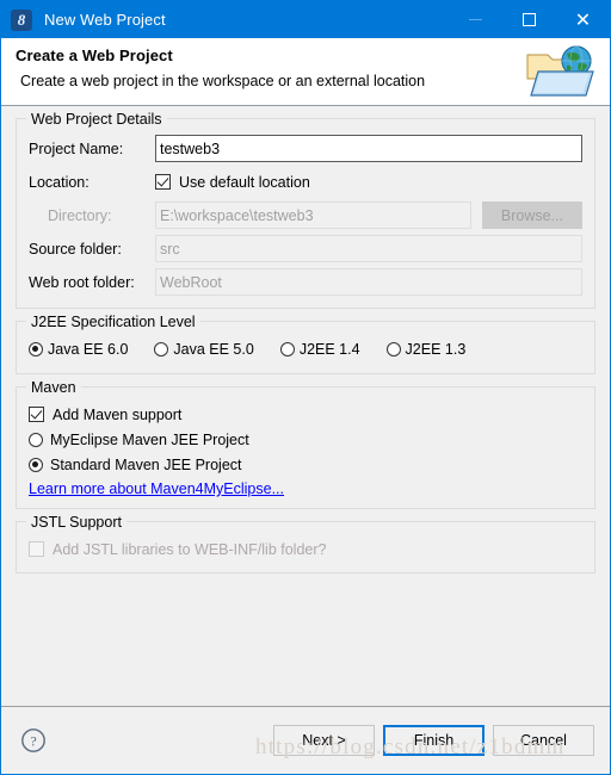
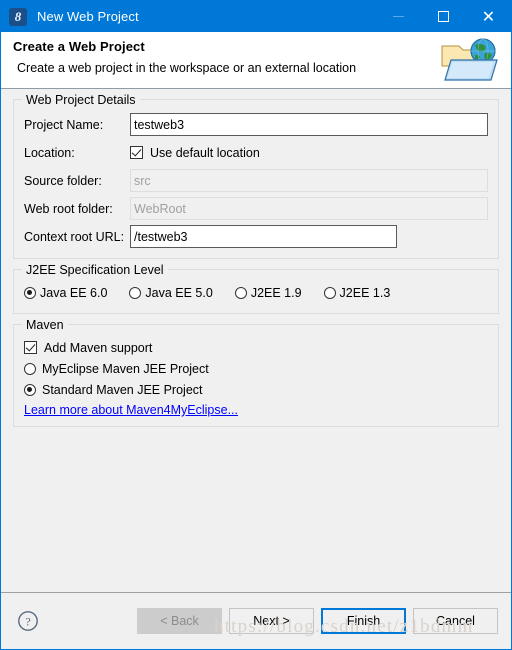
  8
  New Web Project
  ✕
  Create a Web Project
  Create a web project in the workspace or an external location
  Web Project Details
  Project Name:
  testweb3
  Location:
  Use default location
- Directory:
- E:\workspace\testweb3
- Browse...
  Source folder:
  src
  Web root folder:
  WebRoot
+ Context root URL:
+ /testweb3
  J2EE Specification Level
  Java EE 6.0
  Java EE 5.0
- J2EE 1.4
+ J2EE 1.9
  J2EE 1.3
  Maven
  Add Maven support
  MyEclipse Maven JEE Project
  Standard Maven JEE Project
  Learn more about Maven4MyEclipse...
- JSTL Support
- Add JSTL libraries to WEB-INF/lib folder?
  ?
+ < Back
  Next >
  Finish
  Cancel
  https://blog.csdn.net/z1bdmm
